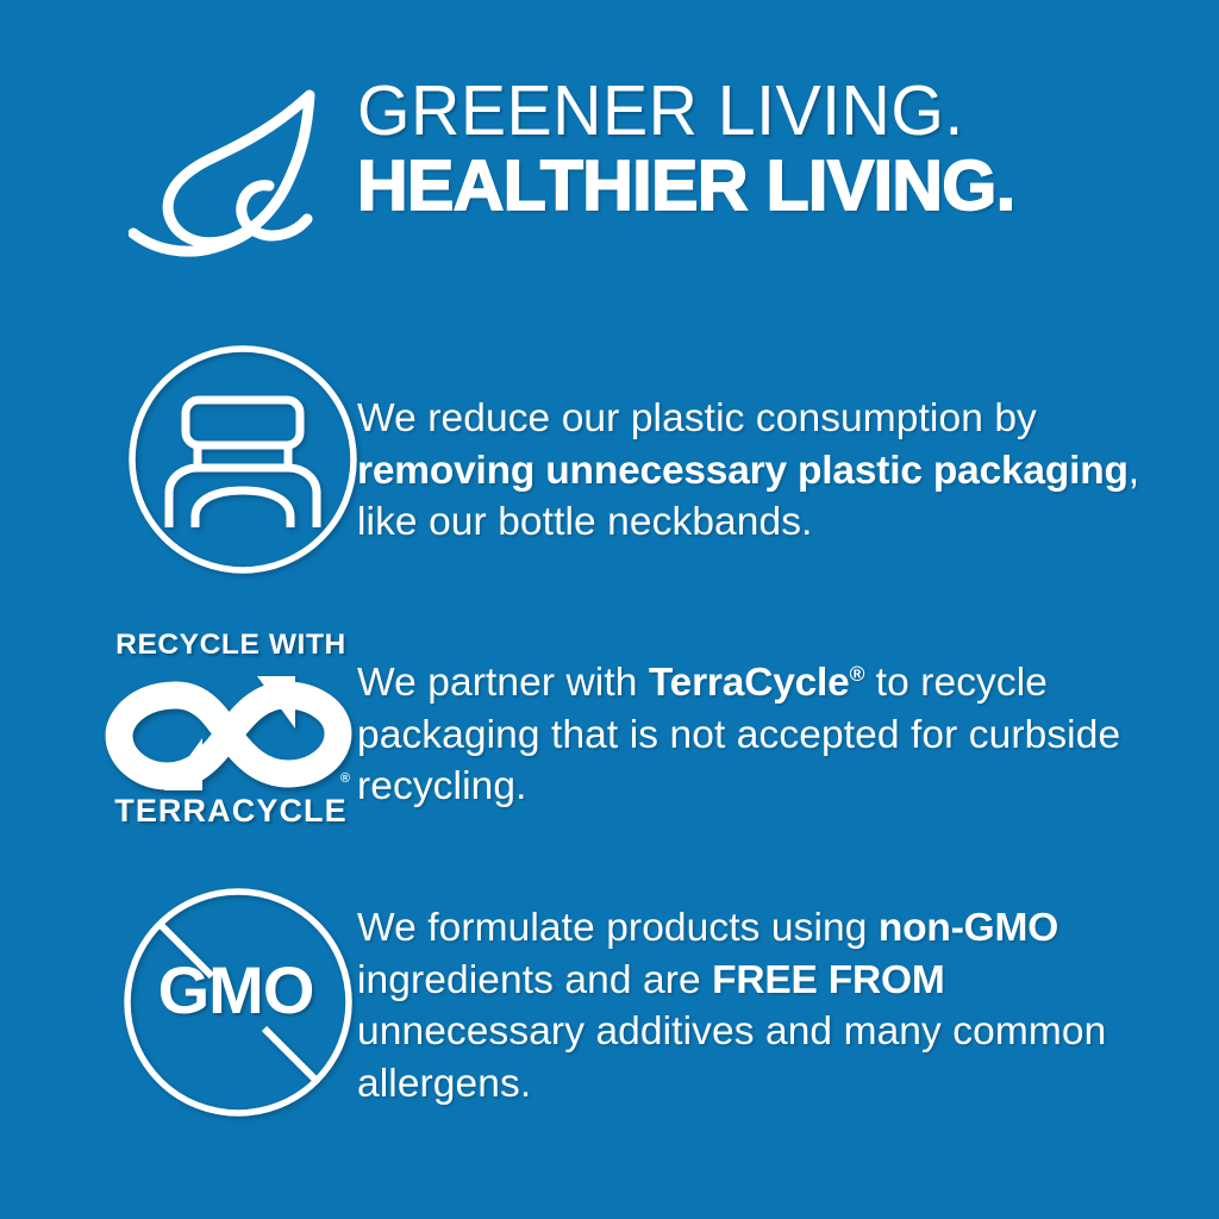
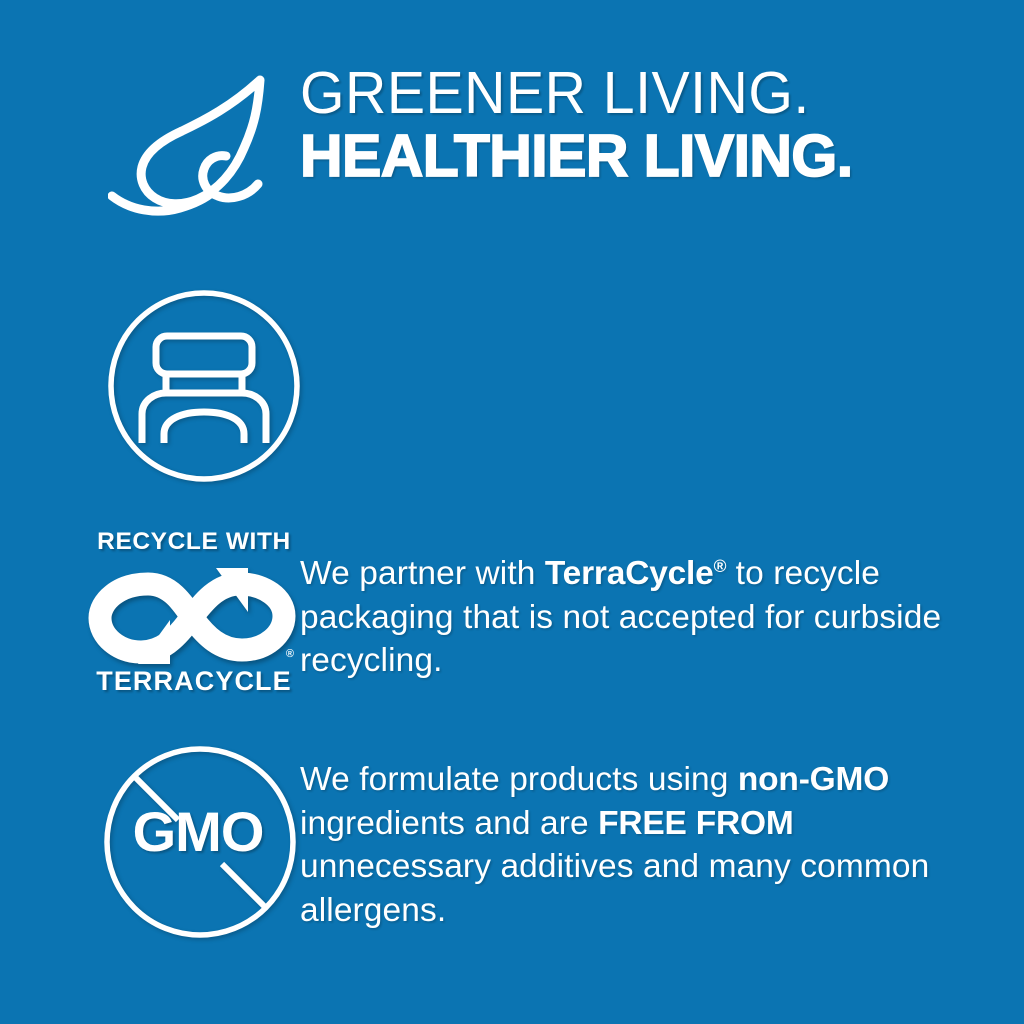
  GREENER LIVING.
  HEALTHIER LIVING.
- We reduce our plastic consumption by removing unnecessary plastic packaging, like our bottle neckbands.
  RECYCLE WITH
  ®
  TERRACYCLE
  We partner with TerraCycle® to recycle packaging that is not accepted for curbside recycling.
  GMO
  We formulate products using non-GMO ingredients and are FREE FROM unnecessary additives and many common allergens.
